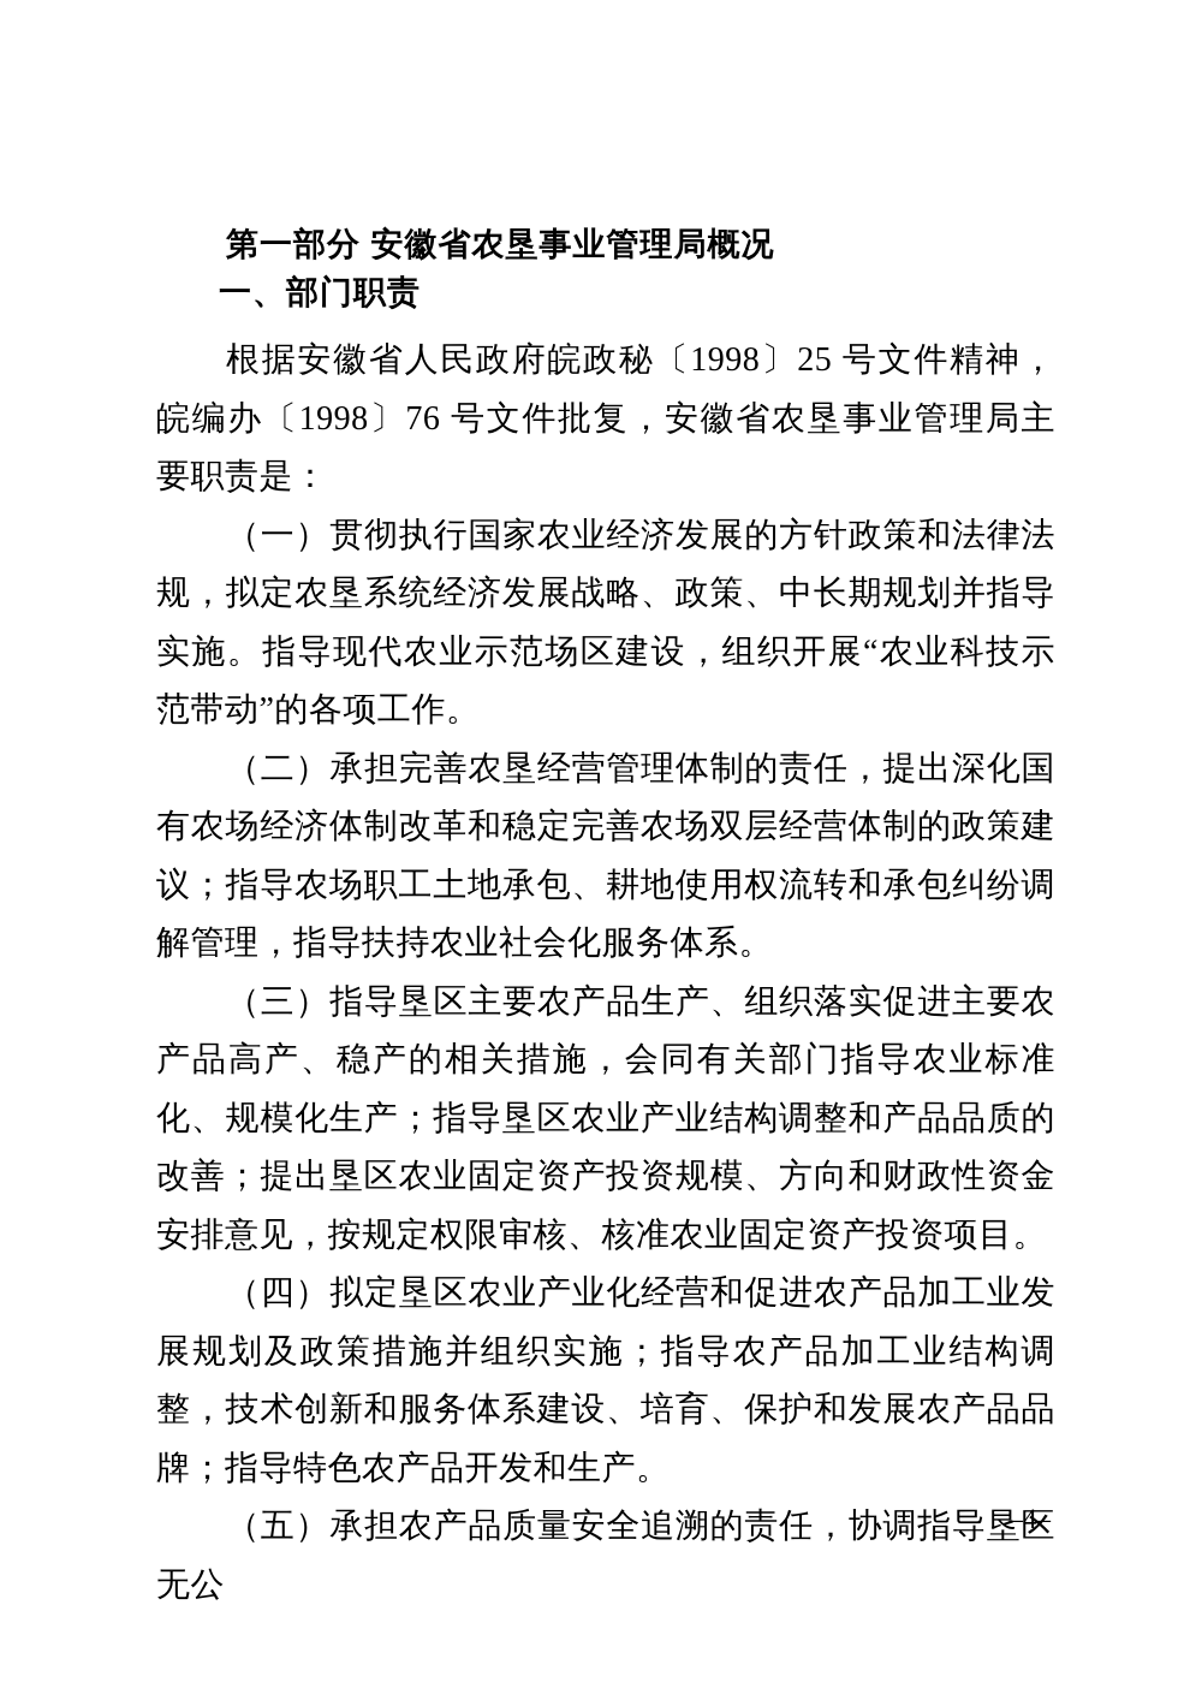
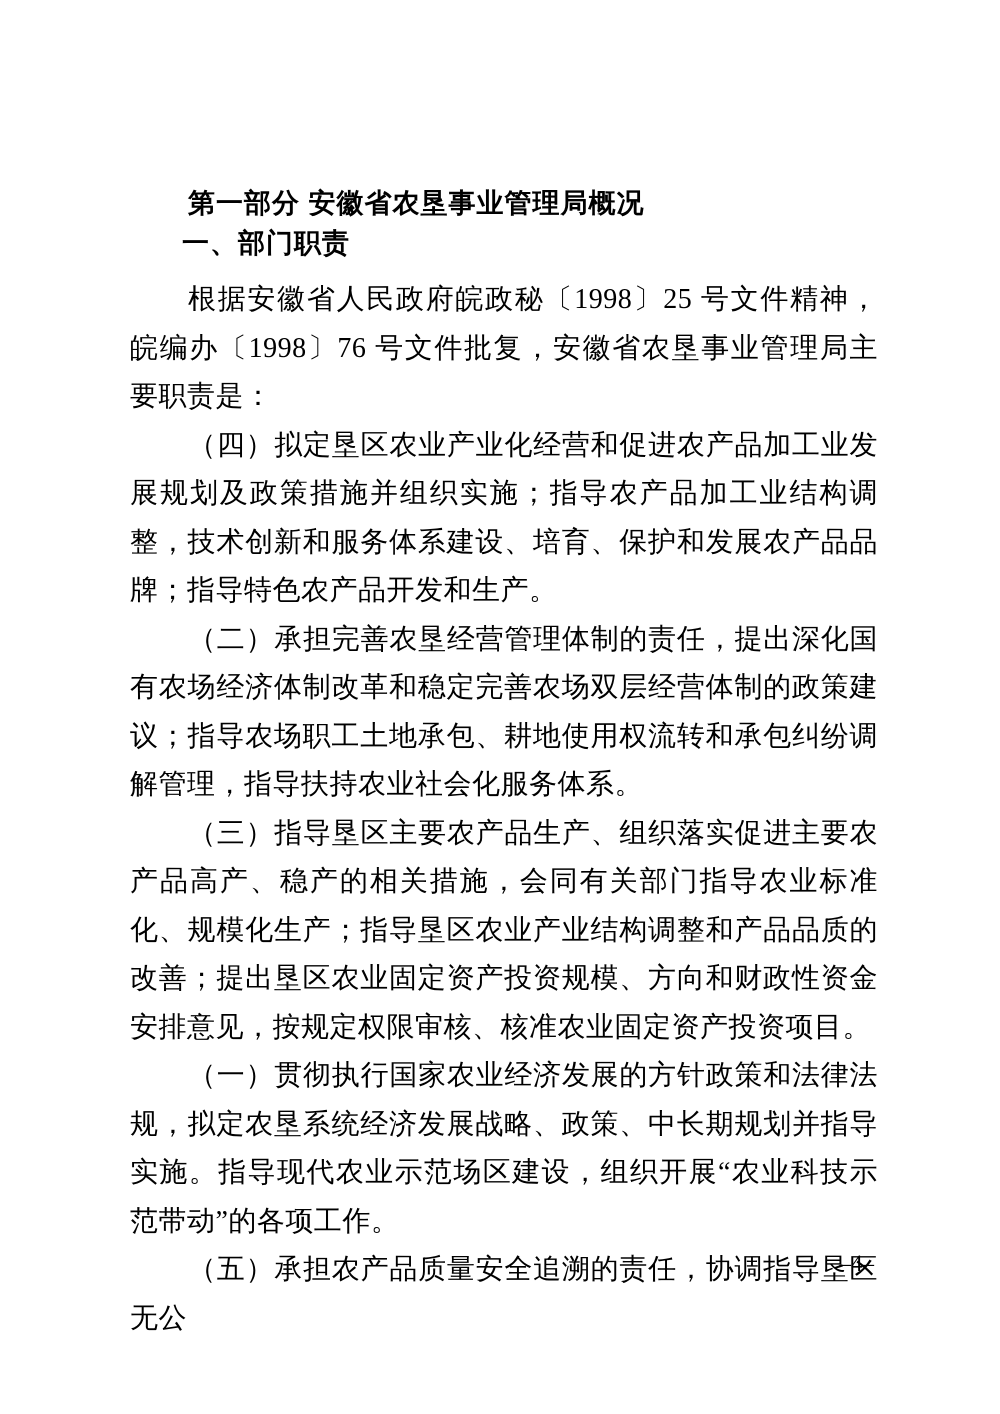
  第一部分 安徽省农垦事业管理局概况
  一、部门职责
  根据安徽省人民政府皖政秘〔1998〕25 号文件精神，皖编办〔1998〕76 号文件批复，安徽省农垦事业管理局主要职责是：
- （一）贯彻执行国家农业经济发展的方针政策和法律法规，拟定农垦系统经济发展战略、政策、中长期规划并指导实施。指导现代农业示范场区建设，组织开展“农业科技示范带动”的各项工作。
+ （四）拟定垦区农业产业化经营和促进农产品加工业发展规划及政策措施并组织实施；指导农产品加工业结构调整，技术创新和服务体系建设、培育、保护和发展农产品品牌；指导特色农产品开发和生产。
  （二）承担完善农垦经营管理体制的责任，提出深化国有农场经济体制改革和稳定完善农场双层经营体制的政策建议；指导农场职工土地承包、耕地使用权流转和承包纠纷调解管理，指导扶持农业社会化服务体系。
  （三）指导垦区主要农产品生产、组织落实促进主要农产品高产、稳产的相关措施，会同有关部门指导农业标准化、规模化生产；指导垦区农业产业结构调整和产品品质的改善；提出垦区农业固定资产投资规模、方向和财政性资金安排意见，按规定权限审核、核准农业固定资产投资项目。
- （四）拟定垦区农业产业化经营和促进农产品加工业发展规划及政策措施并组织实施；指导农产品加工业结构调整，技术创新和服务体系建设、培育、保护和发展农产品品牌；指导特色农产品开发和生产。
+ （一）贯彻执行国家农业经济发展的方针政策和法律法规，拟定农垦系统经济发展战略、政策、中长期规划并指导实施。指导现代农业示范场区建设，组织开展“农业科技示范带动”的各项工作。
  （五）承担农产品质量安全追溯的责任，协调指导垦区无公
  –4–
